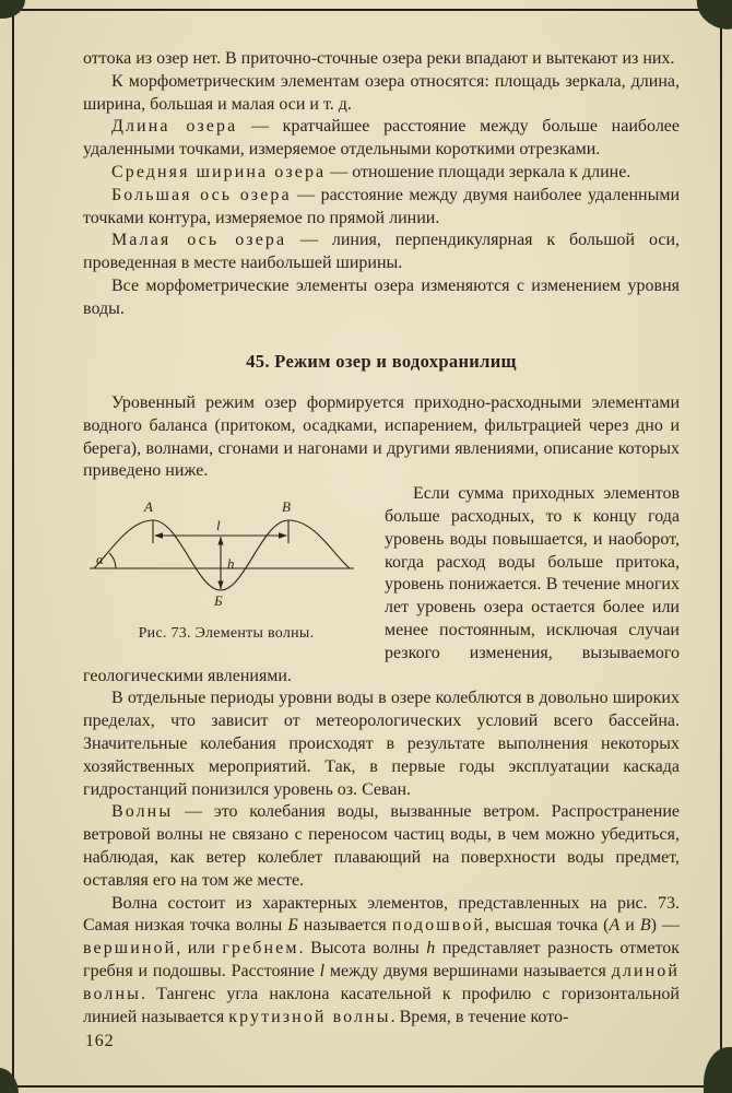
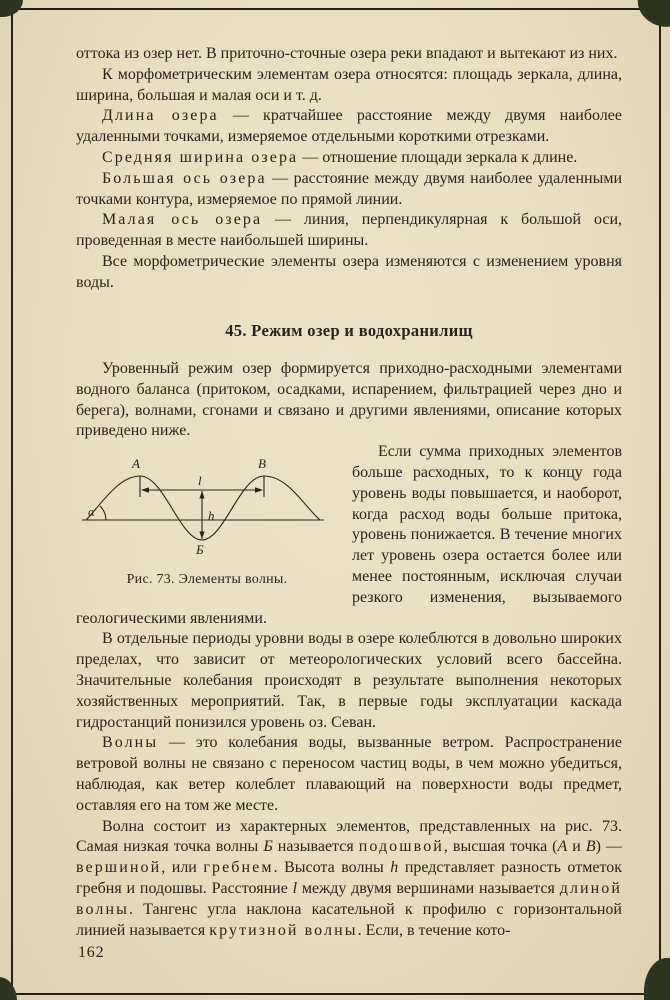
  оттока из озер нет. В приточно-сточные озера реки впадают и вытекают из них.
  К морфометрическим элементам озера относятся: площадь зеркала, длина, ширина, большая и малая оси и т. д.
- Длина озера — кратчайшее расстояние между больше наиболее удаленными точками, измеряемое отдельными короткими отрезками.
+ Длина озера — кратчайшее расстояние между двумя наиболее удаленными точками, измеряемое отдельными короткими отрезками.
  Средняя ширина озера — отношение площади зеркала к длине.
  Большая ось озера — расстояние между двумя наиболее удаленными точками контура, измеряемое по прямой линии.
  Малая ось озера — линия, перпендикулярная к большой оси, проведенная в месте наибольшей ширины.
  Все морфометрические элементы озера изменяются с изменением уровня воды.
  45. Режим озер и водохранилищ
- Уровенный режим озер формируется приходно-расходными элементами водного баланса (притоком, осадками, испарением, фильтрацией через дно и берега), волнами, сгонами и нагонами и другими явлениями, описание которых приведено ниже.
+ Уровенный режим озер формируется приходно-расходными элементами водного баланса (притоком, осадками, испарением, фильтрацией через дно и берега), волнами, сгонами и связано и другими явлениями, описание которых приведено ниже.
  А
  В
  l
  h
  Б
  α
  Рис. 73. Элементы волны.
  Если сумма приходных элементов больше расходных, то к концу года уровень воды повышается, и наоборот, когда расход воды больше притока, уровень понижается. В течение многих лет уровень озера остается более или менее постоянным, исключая случаи резкого изменения, вызываемого геологическими явлениями.
  В отдельные периоды уровни воды в озере колеблются в довольно широких пределах, что зависит от метеорологических условий всего бассейна. Значительные колебания происходят в результате выполнения некоторых хозяйственных мероприятий. Так, в первые годы эксплуатации каскада гидростанций понизился уровень оз. Севан.
  Волны — это колебания воды, вызванные ветром. Распространение ветровой волны не связано с переносом частиц воды, в чем можно убедиться, наблюдая, как ветер колеблет плавающий на поверхности воды предмет, оставляя его на том же месте.
- Волна состоит из характерных элементов, представленных на рис. 73. Самая низкая точка волны Б называется подошвой, высшая точка (А и В) — вершиной, или гребнем. Высота волны h представляет разность отметок гребня и подошвы. Расстояние l между двумя вершинами называется длиной волны. Тангенс угла наклона касательной к профилю с горизонтальной линией называется крутизной волны. Время, в течение кото-
+ Волна состоит из характерных элементов, представленных на рис. 73. Самая низкая точка волны Б называется подошвой, высшая точка (А и В) — вершиной, или гребнем. Высота волны h представляет разность отметок гребня и подошвы. Расстояние l между двумя вершинами называется длиной волны. Тангенс угла наклона касательной к профилю с горизонтальной линией называется крутизной волны. Если, в течение кото-
  162
